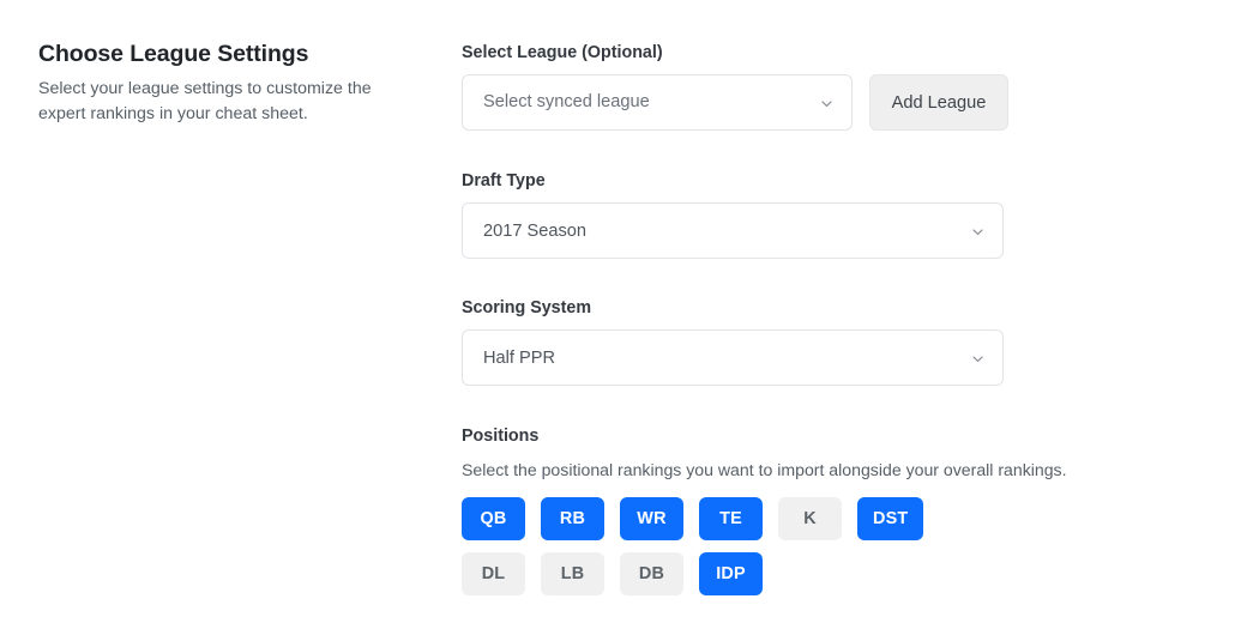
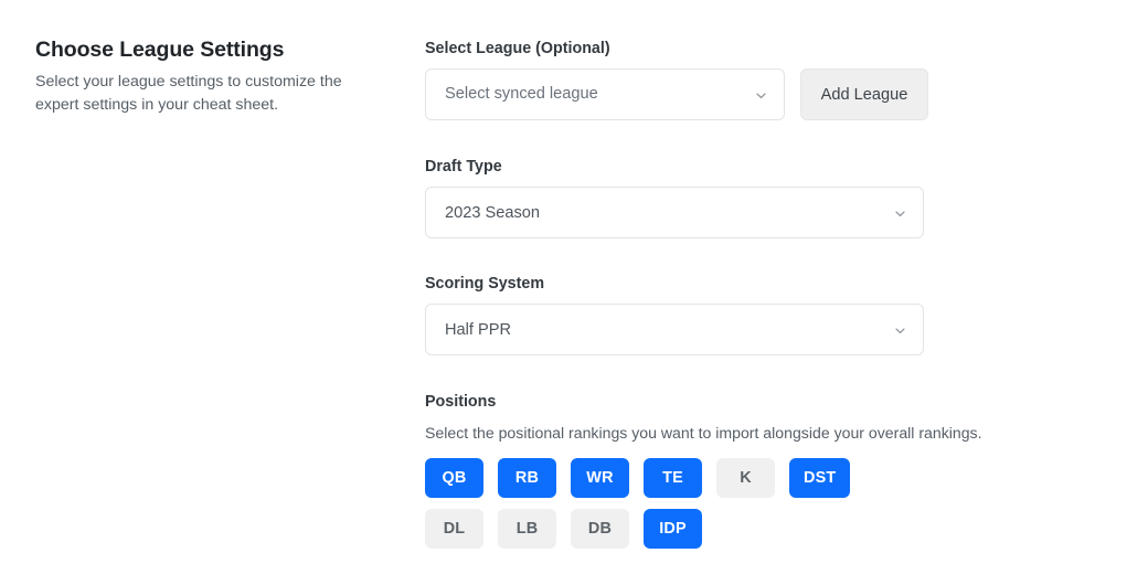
  Choose League Settings
- Select your league settings to customize the expert rankings in your cheat sheet.
+ Select your league settings to customize the expert settings in your cheat sheet.
  Select League (Optional)
  Select synced league
  Add League
  Draft Type
- 2017 Season
+ 2023 Season
  Scoring System
  Half PPR
  Positions
  Select the positional rankings you want to import alongside your overall rankings.
  QB
  RB
  WR
  TE
  K
  DST
  DL
  LB
  DB
  IDP
